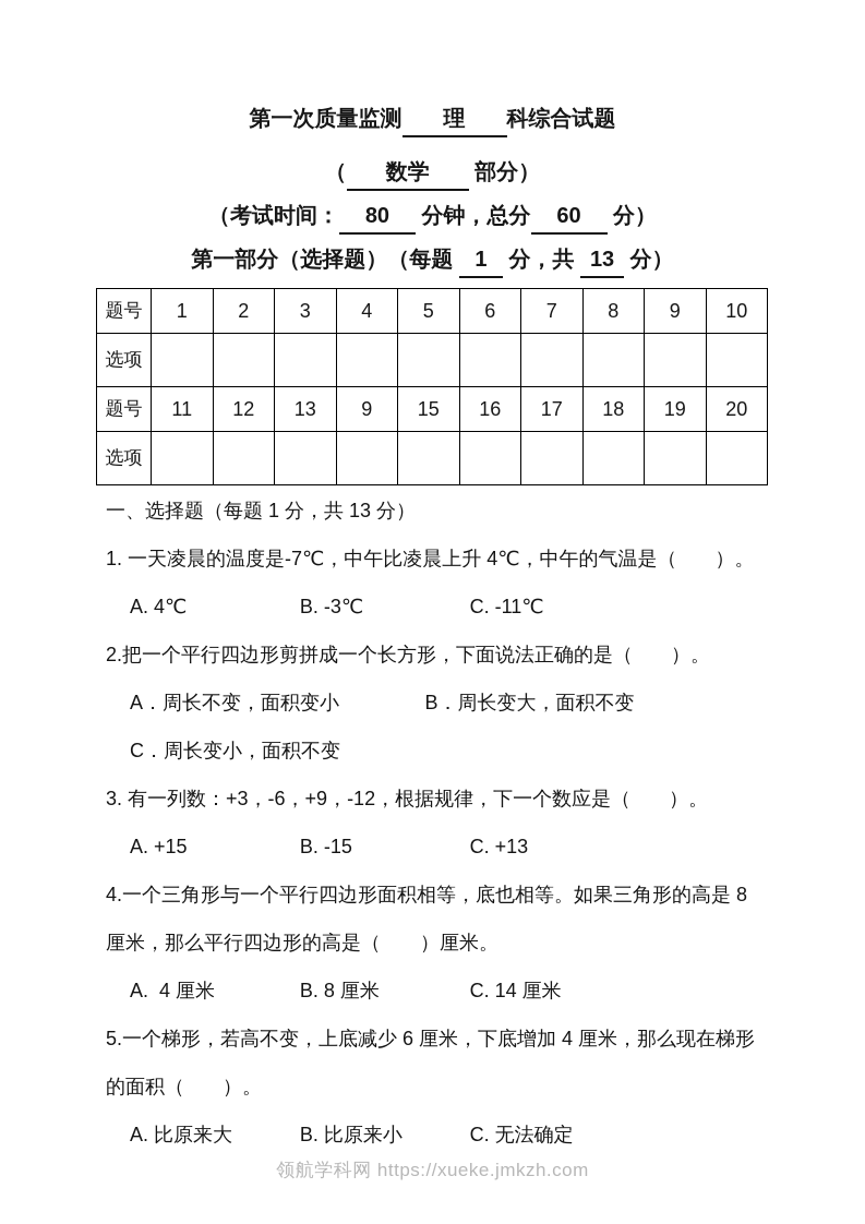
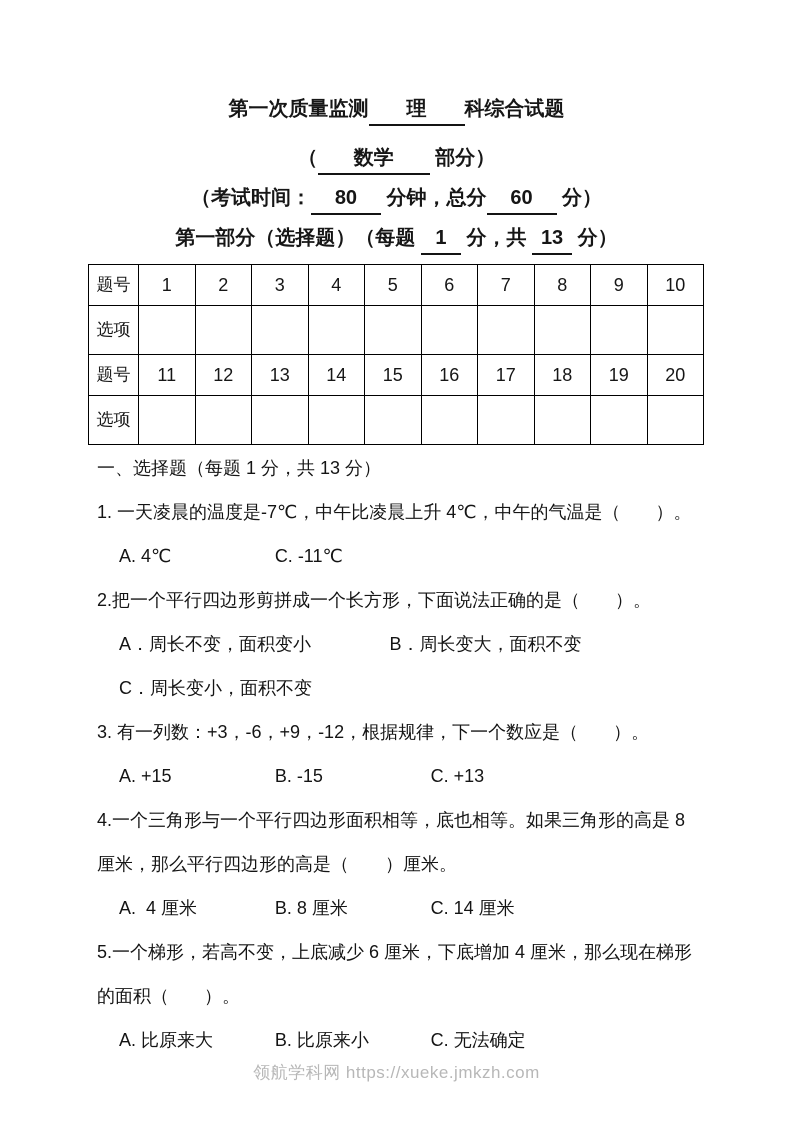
  第一次质量监测 理 科综合试题
  （ 数学 部分）
  （考试时间： 80 分钟，总分 60 分）
  第一部分（选择题）（每题 1 分，共 13 分）
  题号	1	2	3	4	5	6	7	8	9	10
  选项
- 题号	11	12	13	9	15	16	17	18	19	20
+ 题号	11	12	13	14	15	16	17	18	19	20
  选项
  一、选择题（每题 1 分，共 13 分）
  1. 一天凌晨的温度是-7℃，中午比凌晨上升 4℃，中午的气温是（ ）。
  A. 4℃
- B. -3℃
  C. -11℃
  2.把一个平行四边形剪拼成一个长方形，下面说法正确的是（ ）。
  A．周长不变，面积变小
  B．周长变大，面积不变
  C．周长变小，面积不变
  3. 有一列数：+3，-6，+9，-12，根据规律，下一个数应是（ ）。
  A. +15
  B. -15
  C. +13
  4.一个三角形与一个平行四边形面积相等，底也相等。如果三角形的高是 8 厘米，那么平行四边形的高是（ ）厘米。
  A. 4 厘米
  B. 8 厘米
  C. 14 厘米
  5.一个梯形，若高不变，上底减少 6 厘米，下底增加 4 厘米，那么现在梯形的面积（ ）。
  A. 比原来大
  B. 比原来小
  C. 无法确定
  领航学科网 https://xueke.jmkzh.com
